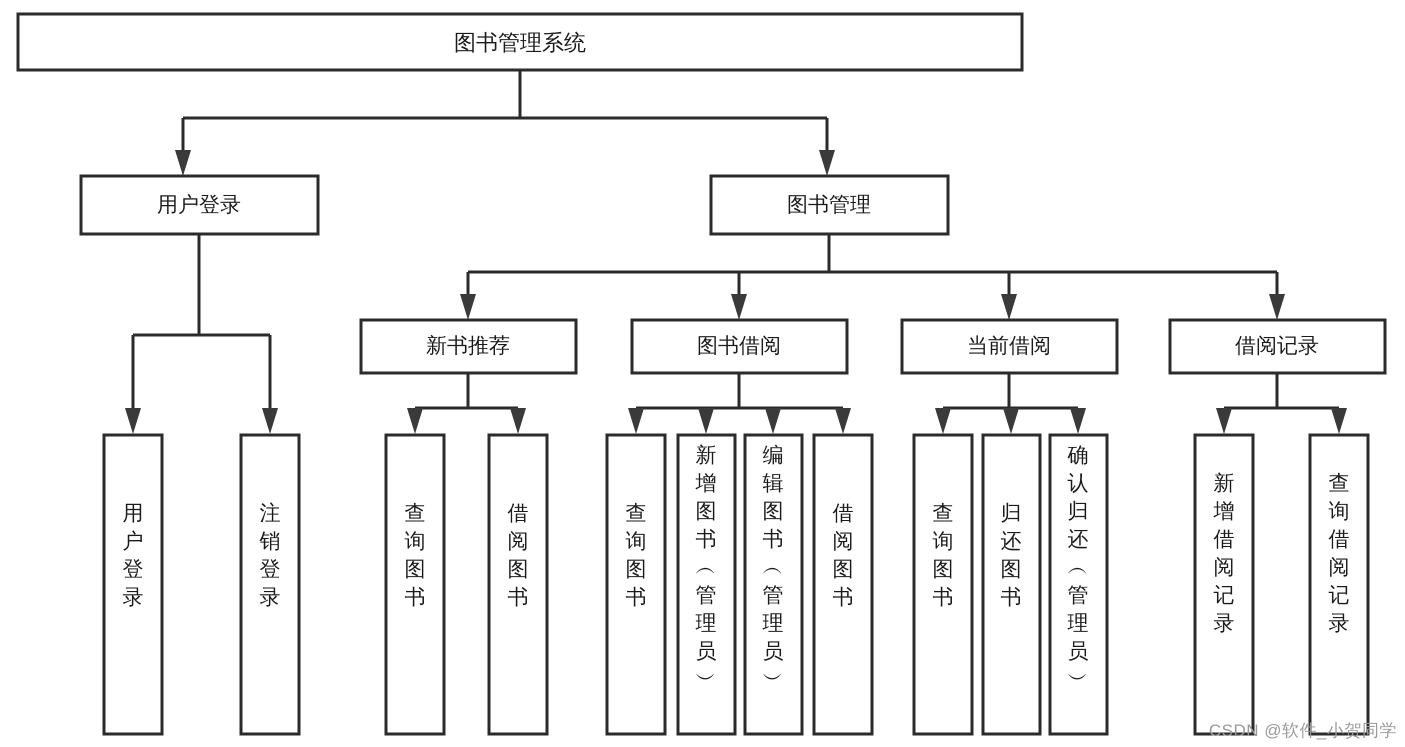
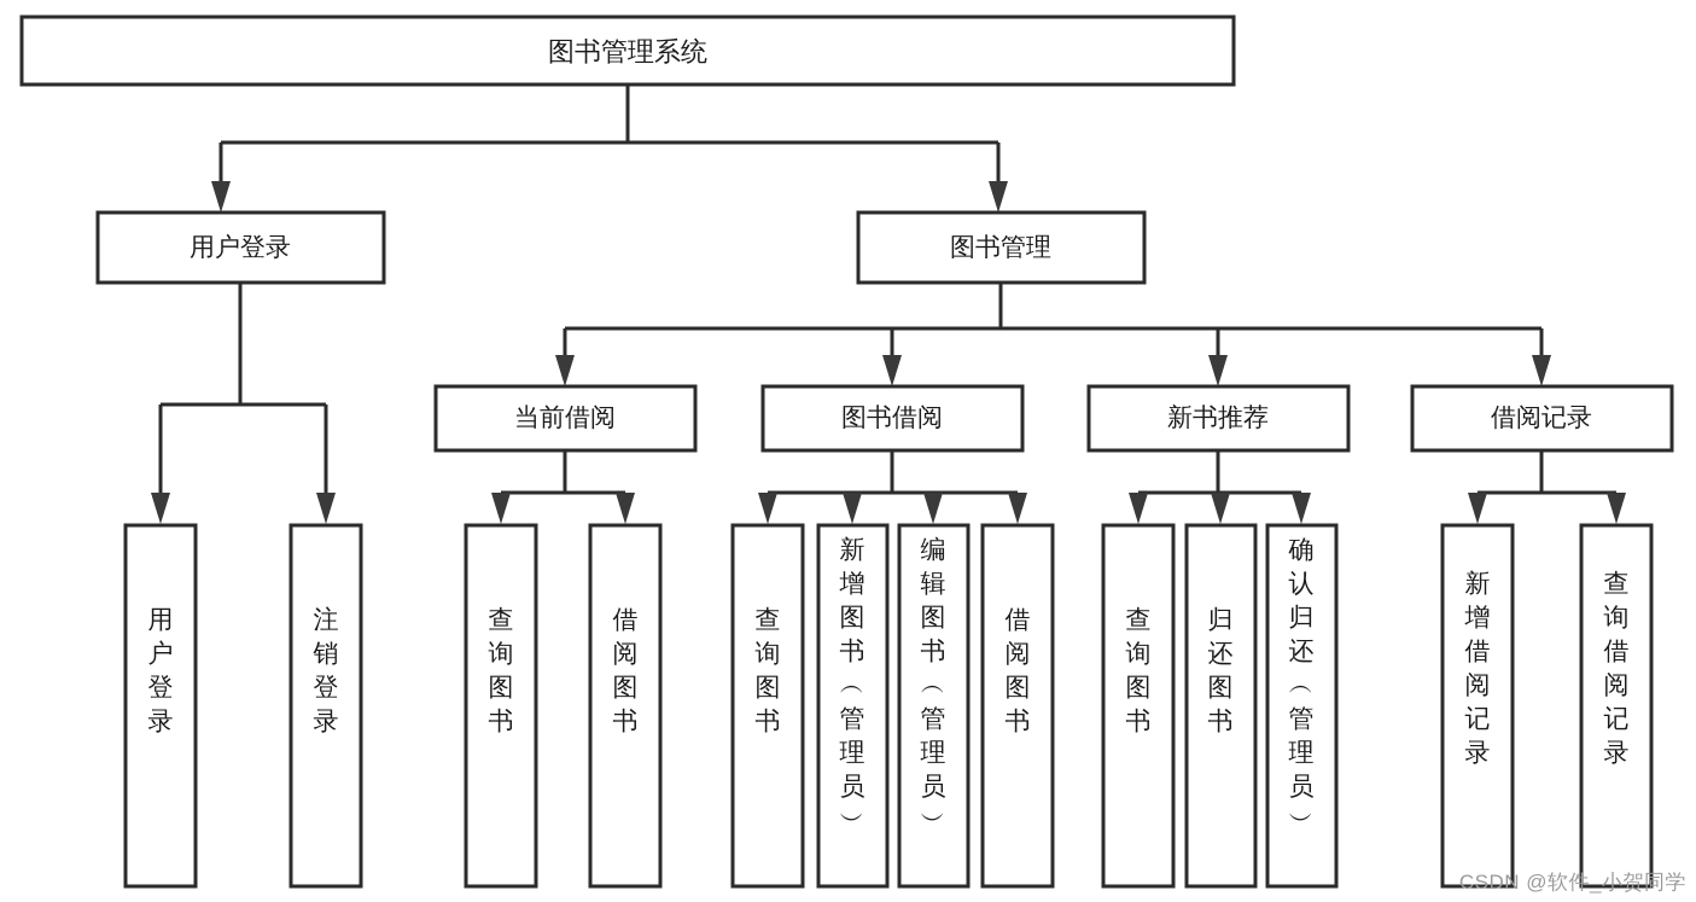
  图书管理系统
  用户登录
  图书管理
- 新书推荐
+ 当前借阅
  图书借阅
- 当前借阅
+ 新书推荐
  借阅记录
  用户登录
  注销登录
  查询图书
  借阅图书
  查询图书
  新增图书 ︵ 管理员 ︶
  编辑图书 ︵ 管理员 ︶
  借阅图书
  查询图书
  归还图书
  确认归还 ︵ 管理员 ︶
  新增借阅记录
  查询借阅记录
  CSDN @软件_小贺同学
